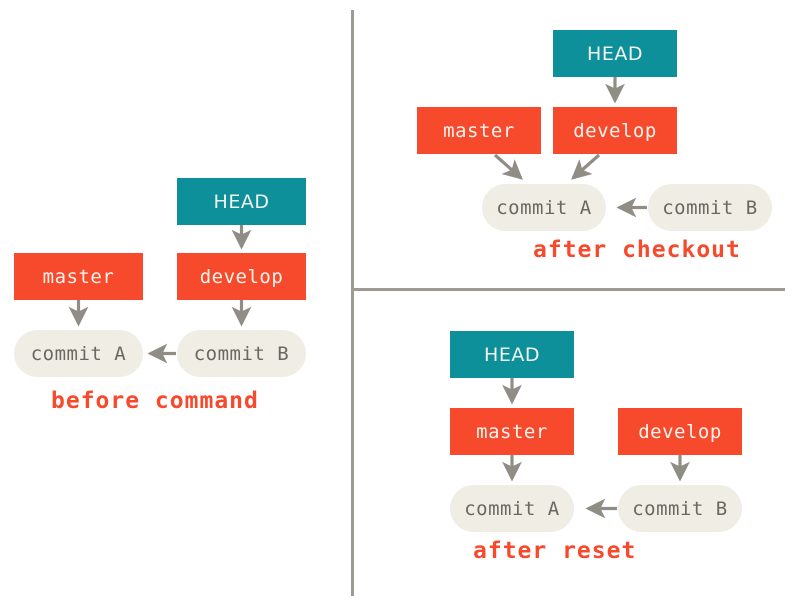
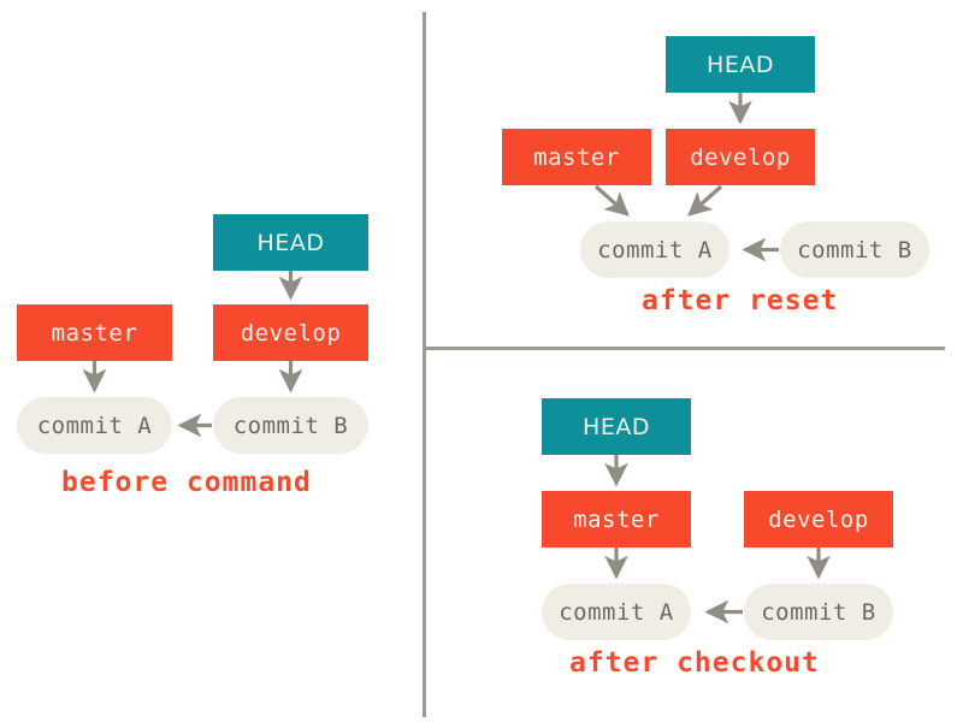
  HEAD
  master
  develop
  commit A
  commit B
  before command
  HEAD
  master
  develop
  commit A
  commit B
- after checkout
+ after reset
  HEAD
  master
  develop
  commit A
  commit B
- after reset
+ after checkout
